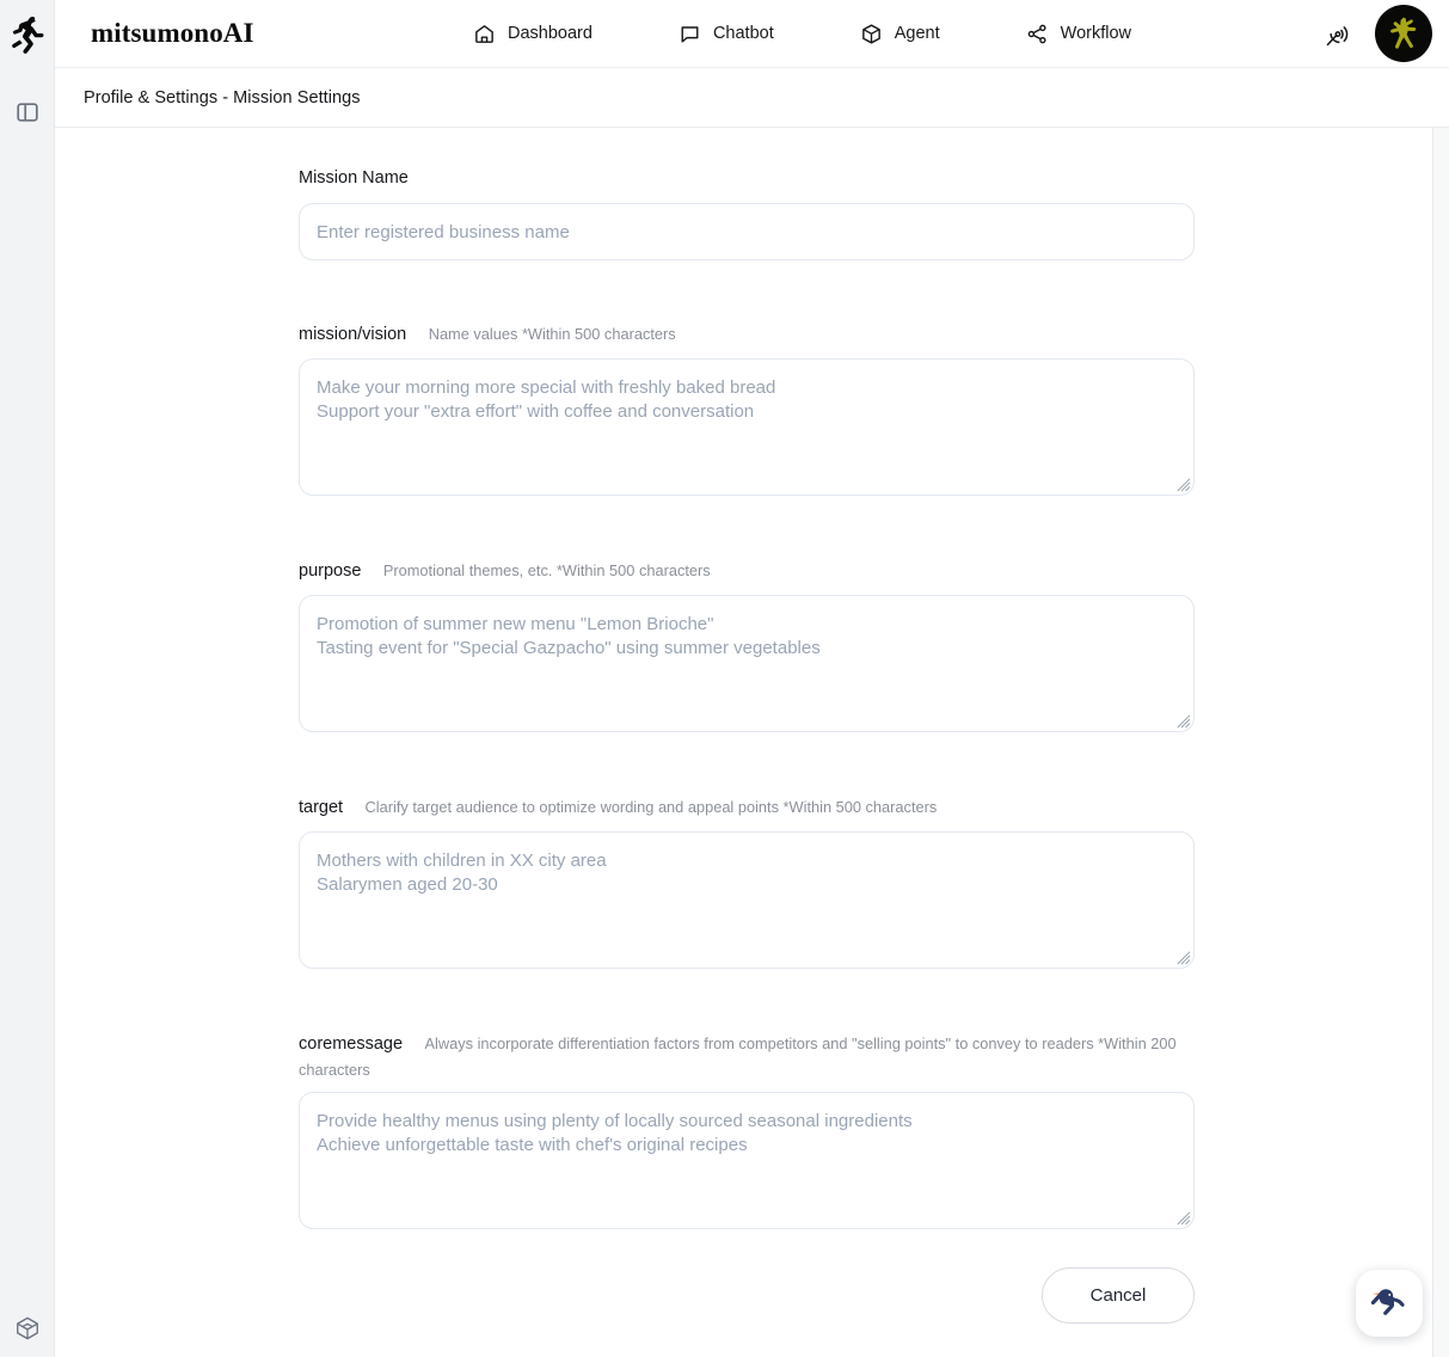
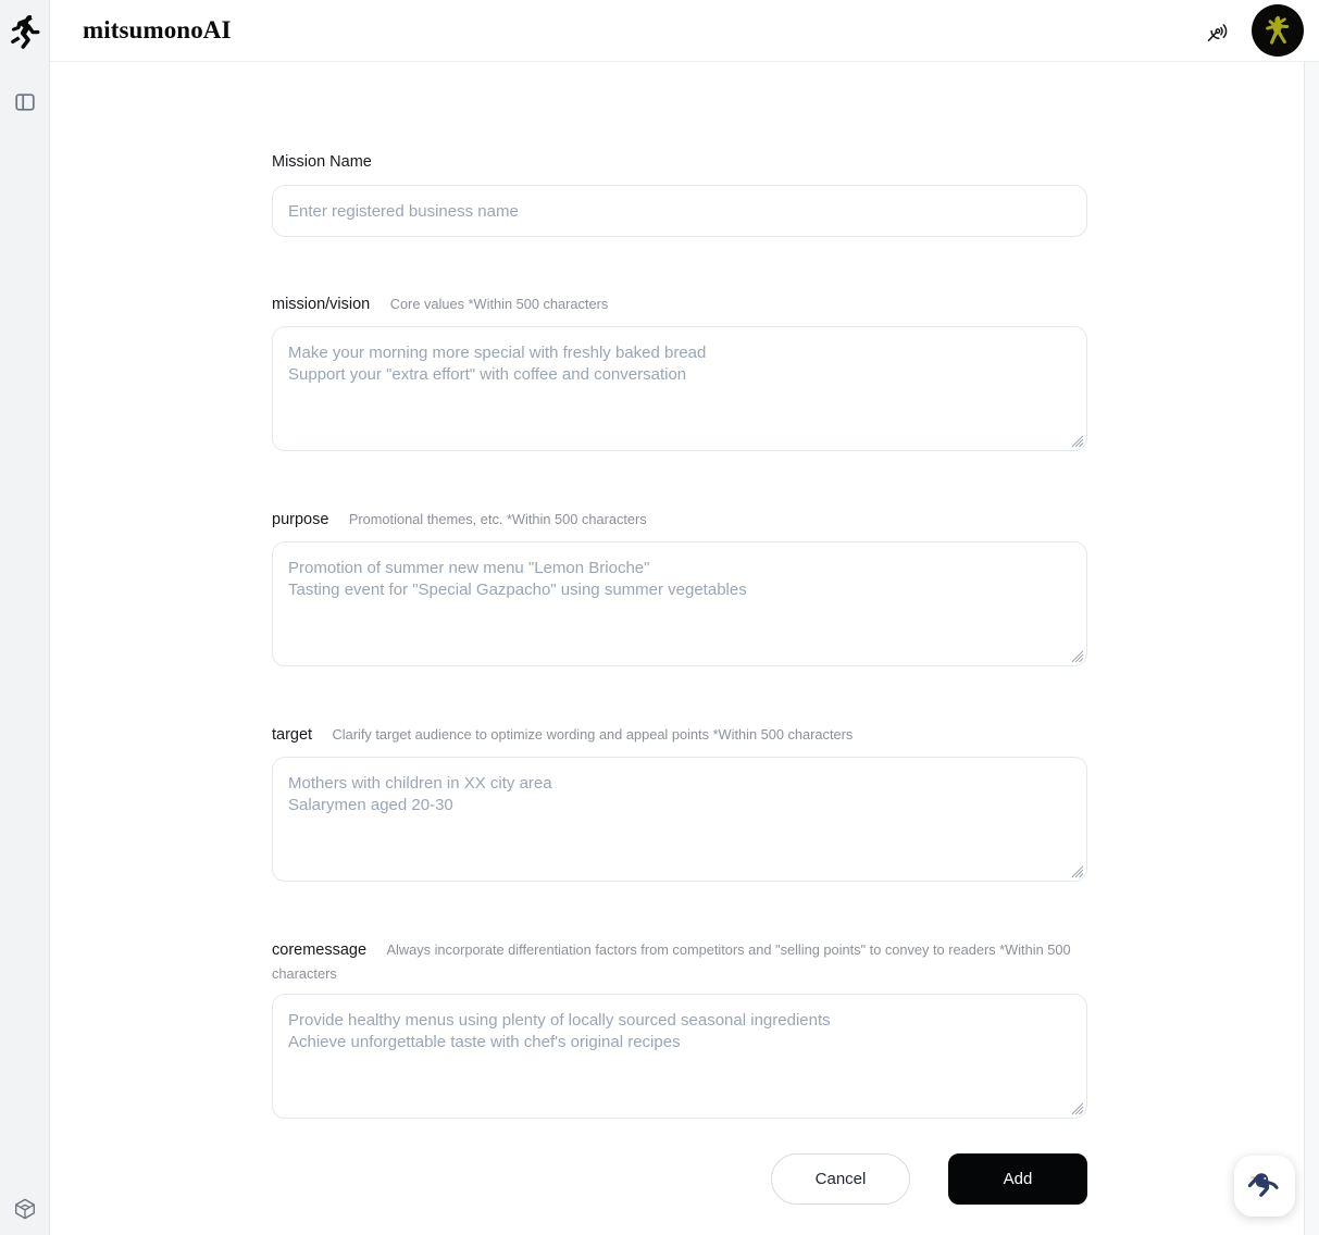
  mitsumonoAI
- Dashboard
- Chatbot
- Agent
- Workflow
- Profile & Settings - Mission Settings
  Mission Name
  Enter registered business name
- mission/vision Name values *Within 500 characters
+ mission/vision Core values *Within 500 characters
  Make your morning more special with freshly baked bread
  Support your "extra effort" with coffee and conversation
  purpose Promotional themes, etc. *Within 500 characters
  Promotion of summer new menu "Lemon Brioche"
  Tasting event for "Special Gazpacho" using summer vegetables
  target Clarify target audience to optimize wording and appeal points *Within 500 characters
  Mothers with children in XX city area
  Salarymen aged 20-30
- coremessage Always incorporate differentiation factors from competitors and "selling points" to convey to readers *Within 200 characters
+ coremessage Always incorporate differentiation factors from competitors and "selling points" to convey to readers *Within 500 characters
  Provide healthy menus using plenty of locally sourced seasonal ingredients
  Achieve unforgettable taste with chef's original recipes
  Cancel
+ Add
